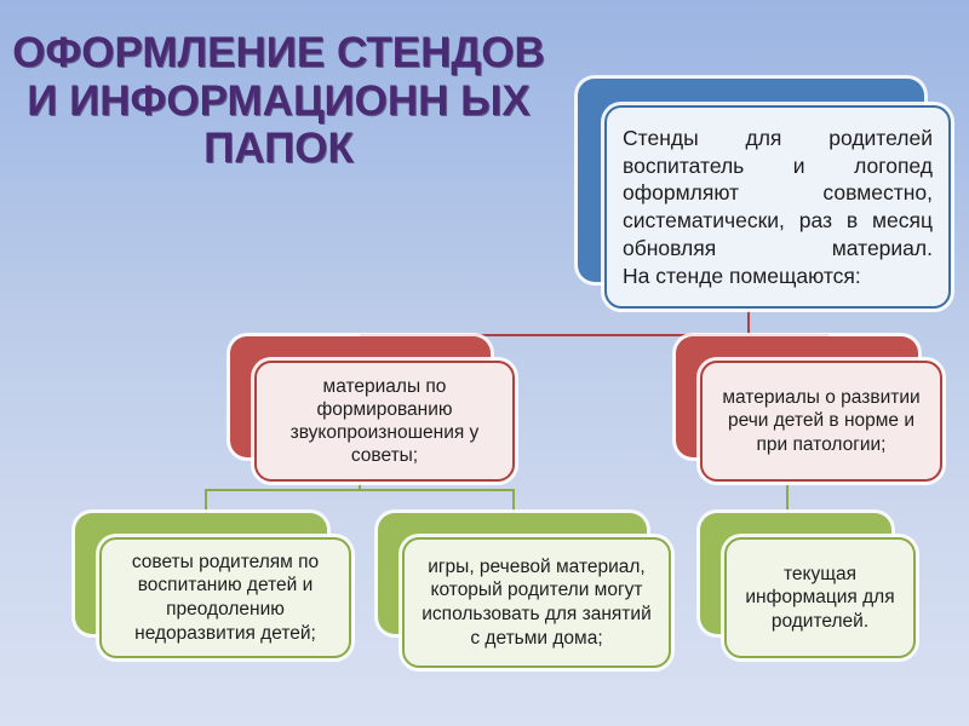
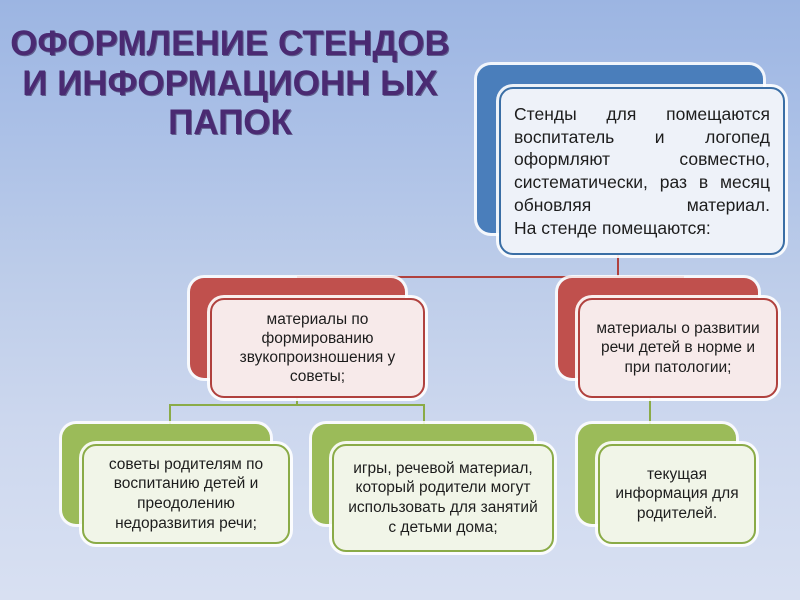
  ОФОРМЛЕНИЕ СТЕНДОВ И ИНФОРМАЦИОНН ЫХ ПАПОК
- Стенды для родителей воспитатель и логопед оформляют совместно, систематически, раз в месяц обновляя материал.
+ Стенды для помещаются воспитатель и логопед оформляют совместно, систематически, раз в месяц обновляя материал.
  На стенде помещаются:
  материалы по формированию звукопроизношения у советы;
  материалы о развитии речи детей в норме и при патологии;
- советы родителям по воспитанию детей и преодолению недоразвития детей;
+ советы родителям по воспитанию детей и преодолению недоразвития речи;
  игры, речевой материал, который родители могут использовать для занятий с детьми дома;
  текущая информация для родителей.
